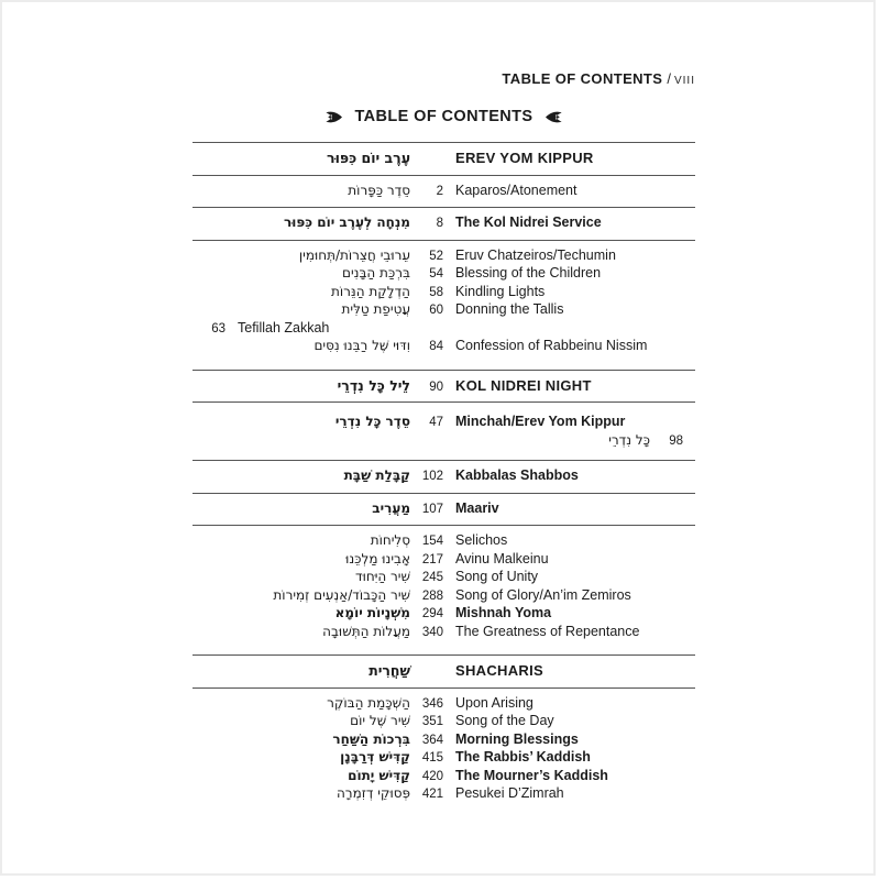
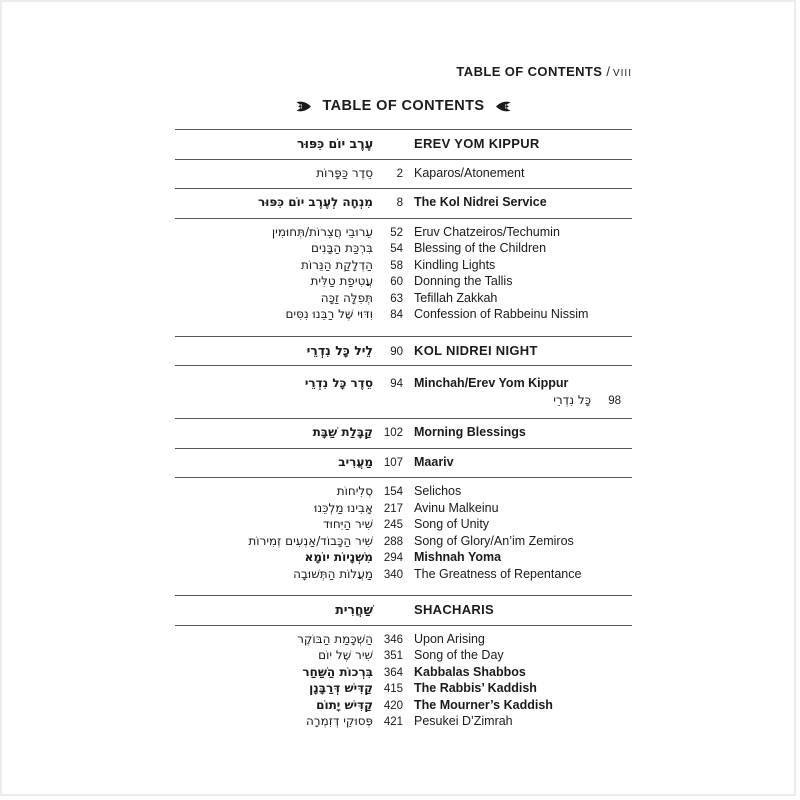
  TABLE OF CONTENTS / VIII
  TABLE OF CONTENTS
  עֶרֶב יוֹם כִּפּוּר
  EREV YOM KIPPUR
  סֵדֶר כַּפָּרוֹת
  2
  Kaparos/Atonement
  מִנְחָה לְעֶרֶב יוֹם כִּפּוּר
  8
  The Kol Nidrei Service
  עֵרוּבֵי חֲצֵרוֹת/תְּחוּמִין
  52
  Eruv Chatzeiros/Techumin
  בִּרְכַּת הַבָּנִים
  54
  Blessing of the Children
  הַדְלָקַת הַנֵּרוֹת
  58
  Kindling Lights
  עֲטִיפַת טַלִּית
  60
  Donning the Tallis
+ תְּפִלָּה זַכָּה
  63
  Tefillah Zakkah
  וִדּוּי שֶׁל רַבֵּנוּ נִסִּים
  84
  Confession of Rabbeinu Nissim
  לֵיל כָּל נִדְרֵי
  90
  KOL NIDREI NIGHT
  סֵדֶר כָּל נִדְרֵי
- 47
+ 94
  Minchah/Erev Yom Kippur
  כָּל נִדְרֵי
  98
  קַבָּלַת שַׁבָּת
  102
- Kabbalas Shabbos
+ Morning Blessings
  מַעֲרִיב
  107
  Maariv
  סְלִיחוֹת
  154
  Selichos
  אָבִינוּ מַלְכֵּנוּ
  217
  Avinu Malkeinu
  שִׁיר הַיִּחוּד
  245
  Song of Unity
  שִׁיר הַכָּבוֹד/אַנְעִים זְמִירוֹת
  288
  Song of Glory/An’im Zemiros
  מִשְׁנָיוֹת יוֹמָא
  294
  Mishnah Yoma
  מַעֲלוֹת הַתְּשׁוּבָה
  340
  The Greatness of Repentance
  שַׁחֲרִית
  SHACHARIS
  הַשְׁכָּמַת הַבּוֹקֶר
  346
  Upon Arising
  שִׁיר שֶׁל יוֹם
  351
  Song of the Day
  בִּרְכוֹת הַשַּׁחַר
  364
- Morning Blessings
+ Kabbalas Shabbos
  קַדִּישׁ דְּרַבָּנָן
  415
  The Rabbis’ Kaddish
  קַדִּישׁ יָתוֹם
  420
  The Mourner’s Kaddish
  פְּסוּקֵי דְזִמְרָה
  421
  Pesukei D’Zimrah
